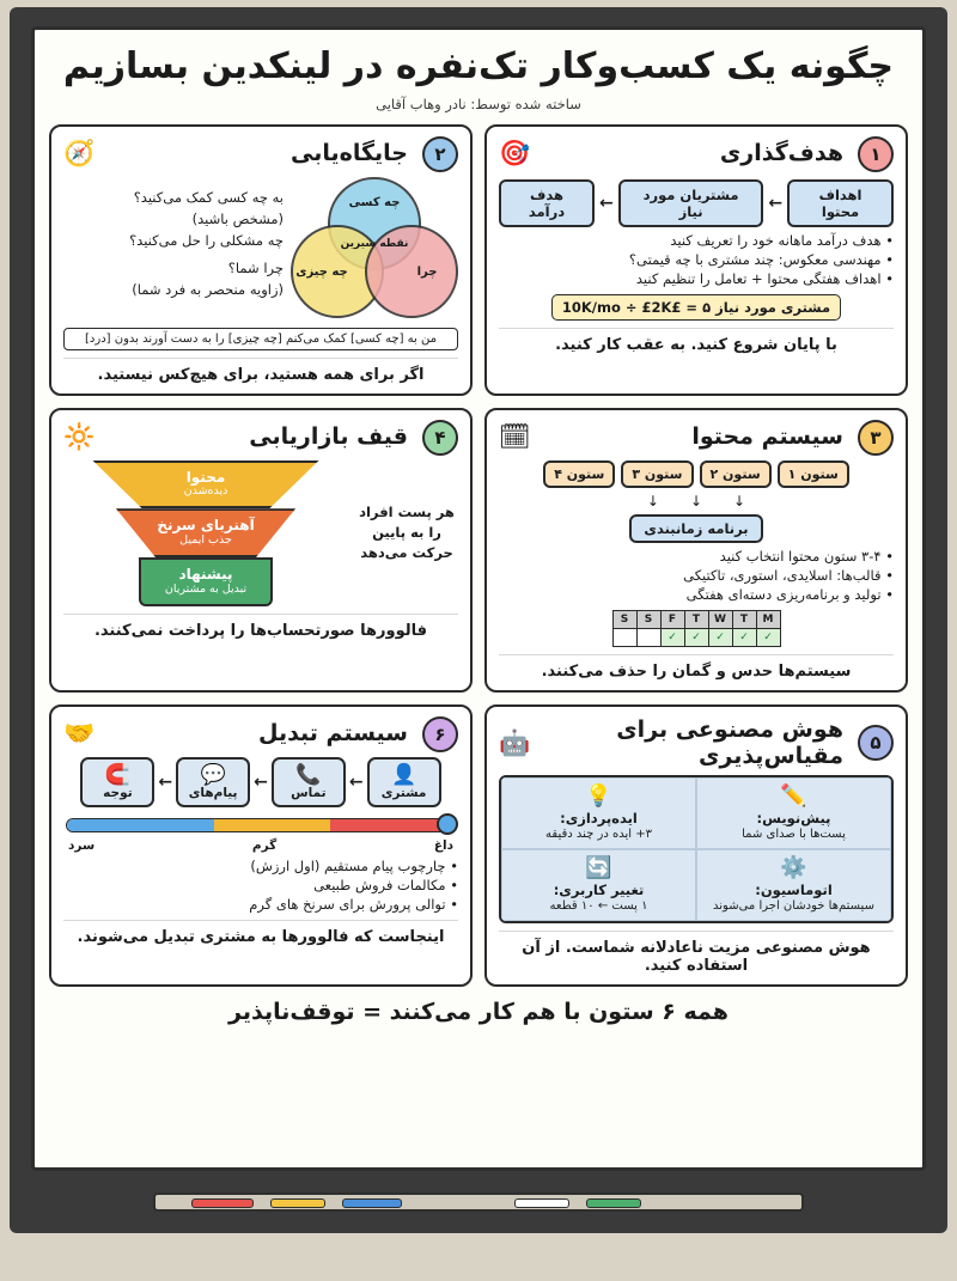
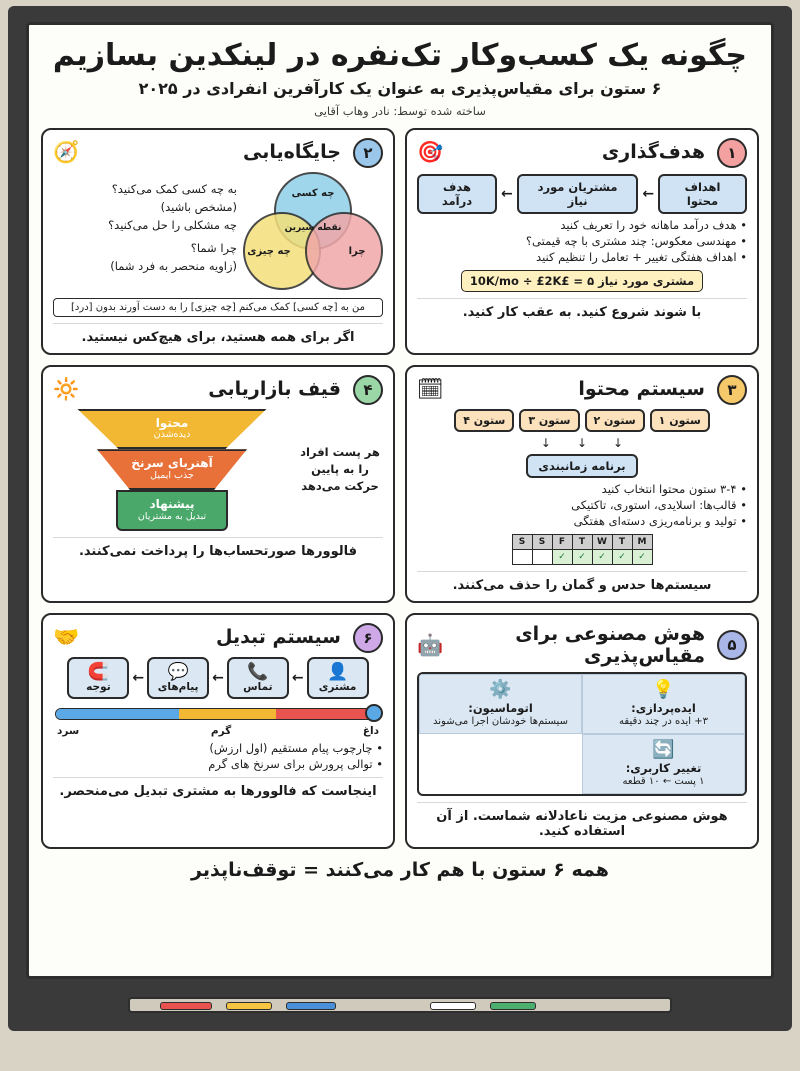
  چگونه یک کسب‌وکار تک‌نفره در لینکدین بسازیم
+ ۶ ستون برای مقیاسپذیری به عنوان یک کارآفرین انفرادی در ۲۰۲۵
  ساخته شده توسط: نادر وهاب آقایی
  ۱
  هدف‌گذاری
  🎯
  اهداف محتوا
  ←
  مشتریان مورد نیاز
  ←
  هدف درآمد
  هدف درآمد ماهانه خود را تعریف کنید
  مهندسی معکوس: چند مشتری با چه قیمتی؟
- اهداف هفتگی محتوا + تعامل را تنظیم کنید
+ اهداف هفتگی تغییر + تعامل را تنظیم کنید
  مشتری مورد نیاز ۵ = £10K/mo ÷ £2K
- با پایان شروع کنید. به عقب کار کنید.
+ با شوند شروع کنید. به عقب کار کنید.
  ۲
  جایگاه‌یابی
  🧭
  چه کسی
  چه چیزی
  چرا
  نقطه شیرین
  به چه کسی کمک می‌کنید؟
  (مشخص باشید)
  چه مشکلی را حل می‌کنید؟
  چرا شما؟
  (زاویه منحصر به فرد شما)
  من به [چه کسی] کمک می‌کنم [چه چیزی] را به دست آورند بدون [درد]
  اگر برای همه هستید، برای هیچ‌کس نیستید.
  ۳
  سیستم محتوا
  🗓
  ستون ۱
  ستون ۲
  ستون ۳
  ستون ۴
  ↓
  ↓
  ↓
  برنامه زمانبندی
  ۳-۴ ستون محتوا انتخاب کنید
  قالب‌ها: اسلایدی، استوری، تاکتیکی
  تولید و برنامه‌ریزی دسته‌ای هفتگی
  M	T	W	T	F	S	S
  ✓	✓	✓	✓	✓
  سیستم‌ها حدس و گمان را حذف می‌کنند.
  ۴
  قیف بازاریابی
  🔆
  هر پست افراد را به پایین حرکت می‌دهد
  محتوا
  دیده‌شدن
  آهنربای سرنخ
  جذب ایمیل
  پیشنهاد
  تبدیل به مشتریان
  فالوورها صورتحساب‌ها را پرداخت نمی‌کنند.
  ۵
  هوش مصنوعی برای مقیاس‌پذیری
  🤖
- ✏️
- پیش‌نویس:
- پست‌ها با صدای شما
  💡
  ایده‌پردازی:
  ۳+ ایده در چند دقیقه
  ⚙️
  اتوماسیون:
  سیستم‌ها خودشان اجرا می‌شوند
  🔄
  تغییر کاربری:
  ۱ پست ← ۱۰ قطعه
  هوش مصنوعی مزیت ناعادلانه شماست. از آن استفاده کنید.
  ۶
  سیستم تبدیل
  🤝
  👤
  مشتری
  ←
  📞
  تماس
  ←
  💬
  پیام‌های
  ←
  🧲
  توجه
  داغ
  گرم
  سرد
  چارچوب پیام مستقیم (اول ارزش)
- مکالمات فروش طبیعی
  توالی پرورش برای سرنخ های گرم
- اینجاست که فالوورها به مشتری تبدیل می‌شوند.
+ اینجاست که فالوورها به مشتری تبدیل می‌منحصر.
  همه ۶ ستون با هم کار می‌کنند = توقف‌ناپذیر
